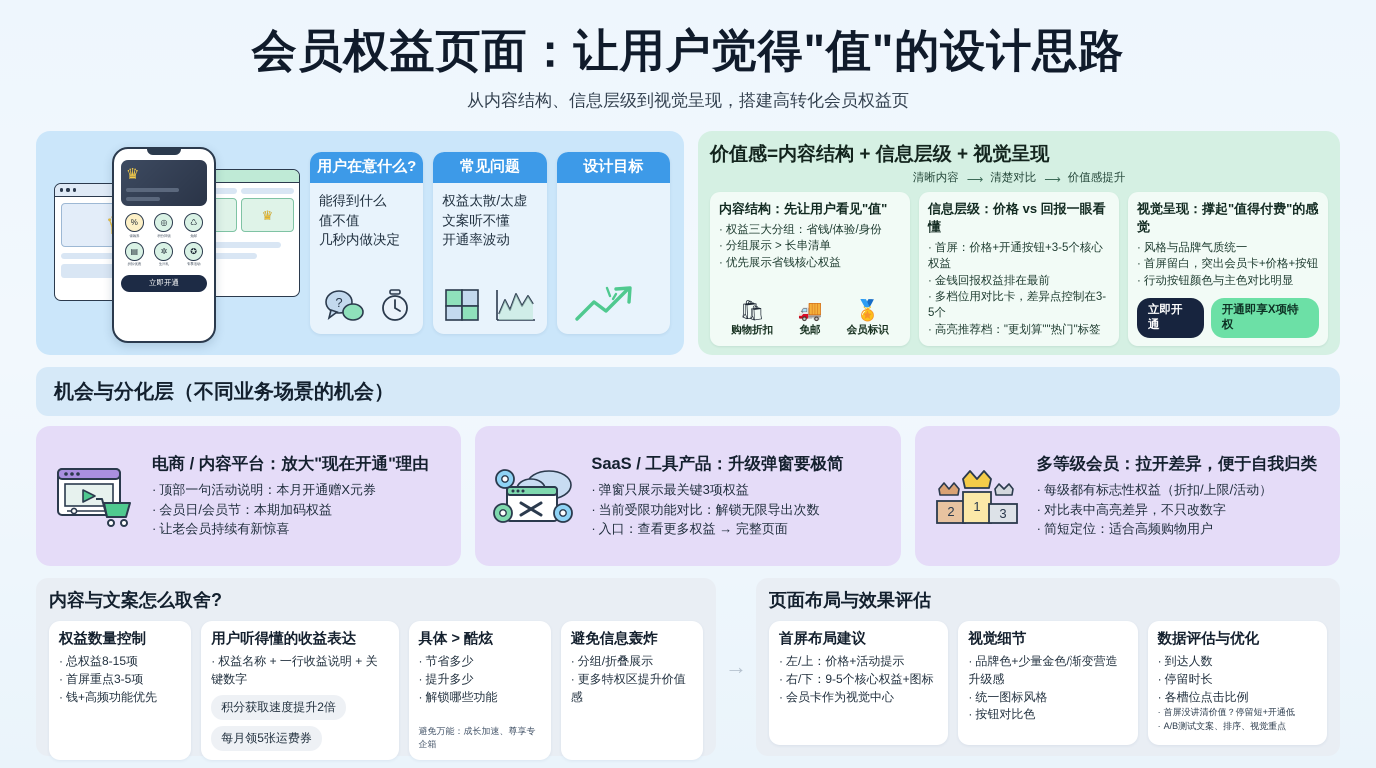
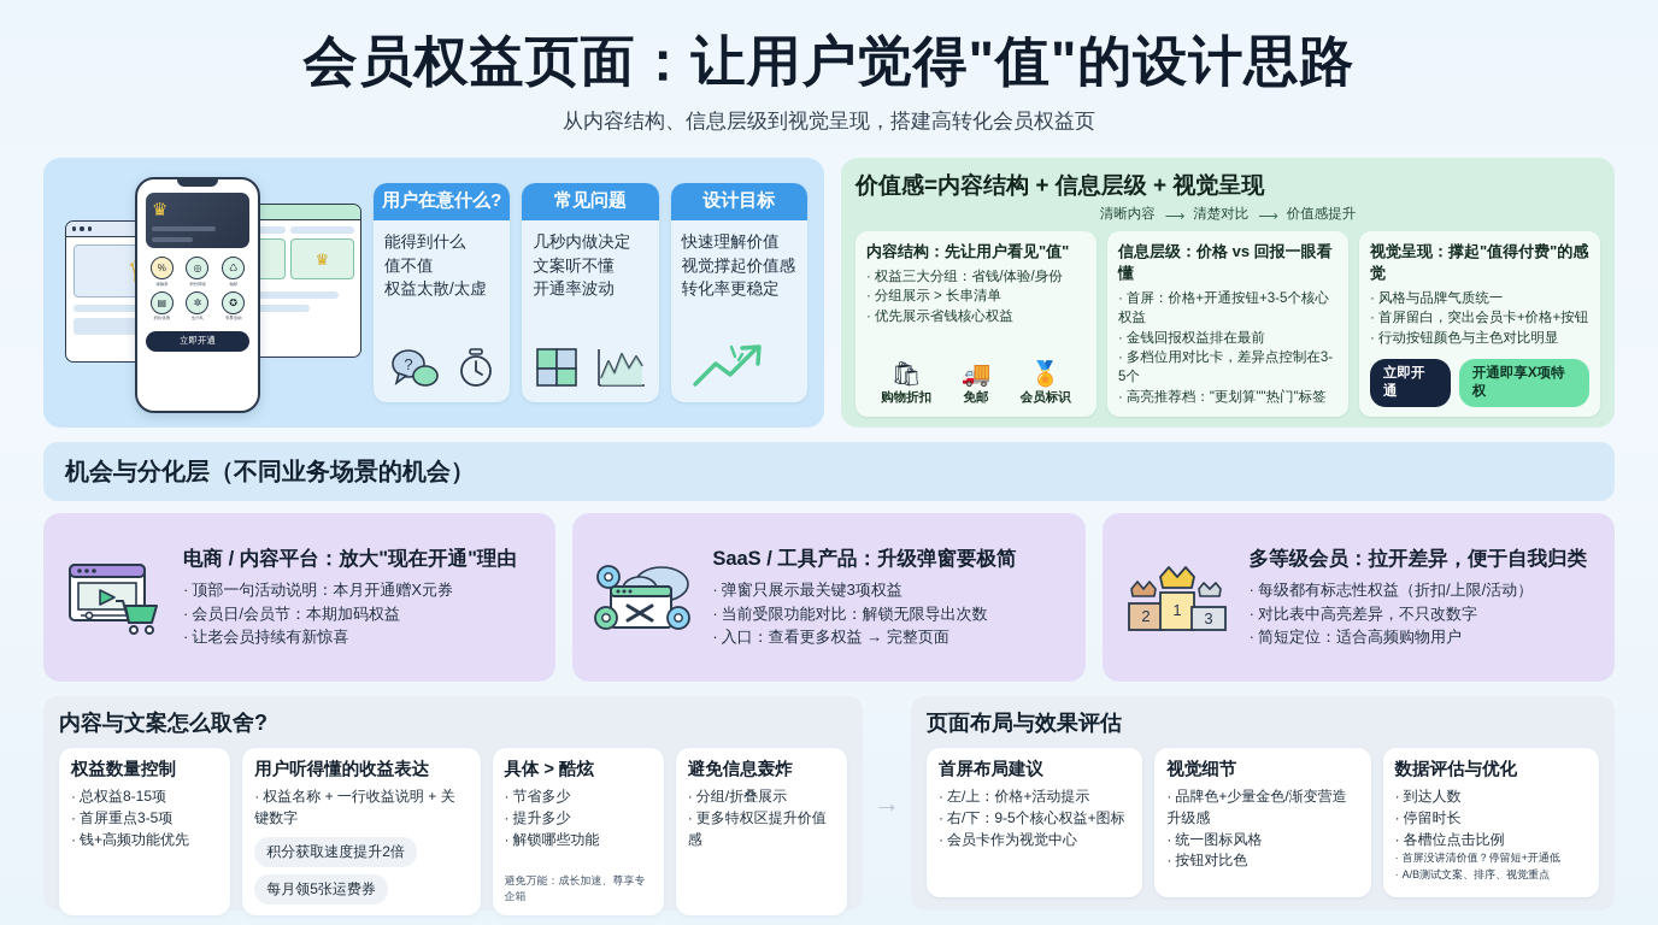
  会员权益页面：让用户觉得"值"的设计思路
  从内容结构、信息层级到视觉呈现，搭建高转化会员权益页
  ♛
  ♛
  %
  ◎
  ♺
  ▤
  ✲
  ✪
  立即开通
  用户在意什么?
  能得到什么
  值不值
- 几秒内做决定
+ 权益太散/太虚
  ?
  常见问题
- 权益太散/太虚
+ 几秒内做决定
  文案听不懂
  开通率波动
  设计目标
+ 快速理解价值
+ 视觉撑起价值感
+ 转化率更稳定
  价值感=内容结构 + 信息层级 + 视觉呈现
  清晰内容
  ⟶
  清楚对比
  ⟶
  价值感提升
  内容结构：先让用户看见"值"
  权益三大分组：省钱/体验/身份
  分组展示 > 长串清单
  优先展示省钱核心权益
  🛍
  购物折扣
  🚚
  免邮
  🏅
  会员标识
  信息层级：价格 vs 回报一眼看懂
  首屏：价格+开通按钮+3-5个核心权益
  金钱回报权益排在最前
  多档位用对比卡，差异点控制在3-5个
  高亮推荐档："更划算""热门"标签
  视觉呈现：撑起"值得付费"的感觉
  风格与品牌气质统一
  首屏留白，突出会员卡+价格+按钮
  行动按钮颜色与主色对比明显
  立即开通
  开通即享X项特权
  机会与分化层（不同业务场景的机会）
  电商 / 内容平台：放大"现在开通"理由
  顶部一句活动说明：本月开通赠X元券
  会员日/会员节：本期加码权益
  让老会员持续有新惊喜
  SaaS / 工具产品：升级弹窗要极简
  弹窗只展示最关键3项权益
  当前受限功能对比：解锁无限导出次数
  入口：查看更多权益 → 完整页面
  2
  1
  3
  多等级会员：拉开差异，便于自我归类
  每级都有标志性权益（折扣/上限/活动）
  对比表中高亮差异，不只改数字
  简短定位：适合高频购物用户
  内容与文案怎么取舍?
  权益数量控制
  总权益8-15项
  首屏重点3-5项
  钱+高频功能优先
  用户听得懂的收益表达
  权益名称 + 一行收益说明 + 关键数字
  积分获取速度提升2倍
  每月领5张运费券
  具体 > 酷炫
  节省多少
  提升多少
  解锁哪些功能
  避免万能：成长加速、尊享专企箱
  避免信息轰炸
  分组/折叠展示
  更多特权区提升价值感
  →
  页面布局与效果评估
  首屏布局建议
  左/上：价格+活动提示
  右/下：9-5个核心权益+图标
  会员卡作为视觉中心
  视觉细节
  品牌色+少量金色/渐变营造升级感
  统一图标风格
  按钮对比色
  数据评估与优化
  到达人数
  停留时长
  各槽位点击比例
  首屏没讲清价值？停留短+开通低
  A/B测试文案、排序、视觉重点
